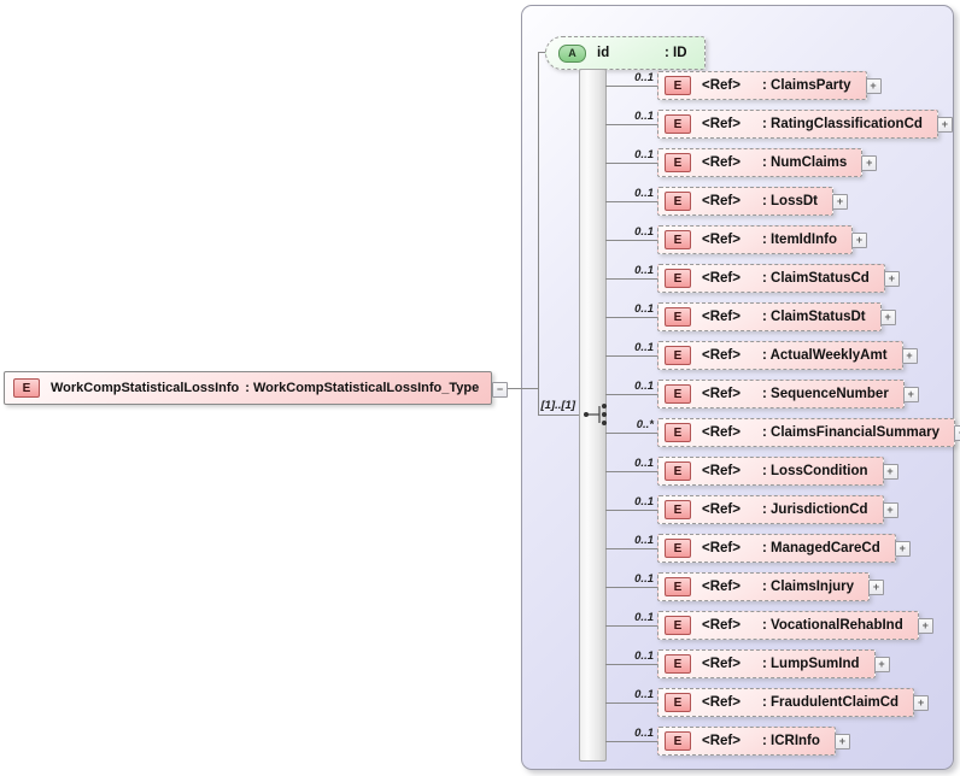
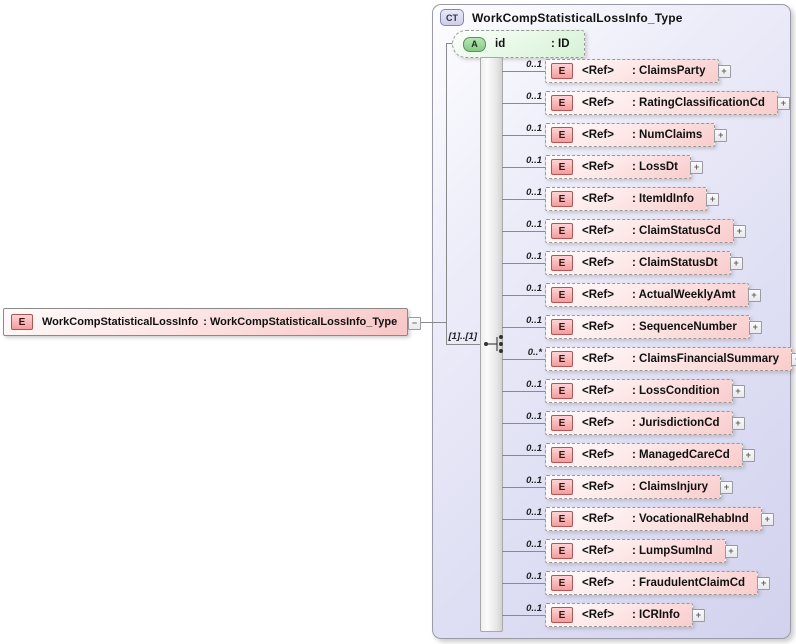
+ CT
+ WorkCompStatisticalLossInfo_Type
  A
  id
  : ID
  [1]..[1]
  0..1
  E
  <Ref>
  : ClaimsParty
  +
  0..1
  E
  <Ref>
  : RatingClassificationCd
  +
  0..1
  E
  <Ref>
  : NumClaims
  +
  0..1
  E
  <Ref>
  : LossDt
  +
  0..1
  E
  <Ref>
  : ItemIdInfo
  +
  0..1
  E
  <Ref>
  : ClaimStatusCd
  +
  0..1
  E
  <Ref>
  : ClaimStatusDt
  +
  0..1
  E
  <Ref>
  : ActualWeeklyAmt
  +
  0..1
  E
  <Ref>
  : SequenceNumber
  +
  0..*
  E
  <Ref>
  : ClaimsFinancialSummary
  0..1
  E
  <Ref>
  : LossCondition
  +
  0..1
  E
  <Ref>
  : JurisdictionCd
  +
  0..1
  E
  <Ref>
  : ManagedCareCd
  +
  0..1
  E
  <Ref>
  : ClaimsInjury
  +
  0..1
  E
  <Ref>
  : VocationalRehabInd
  +
  0..1
  E
  <Ref>
  : LumpSumInd
  +
  0..1
  E
  <Ref>
  : FraudulentClaimCd
  +
  0..1
  E
  <Ref>
  : ICRInfo
  +
  E
  WorkCompStatisticalLossInfo
  : WorkCompStatisticalLossInfo_Type
  −
